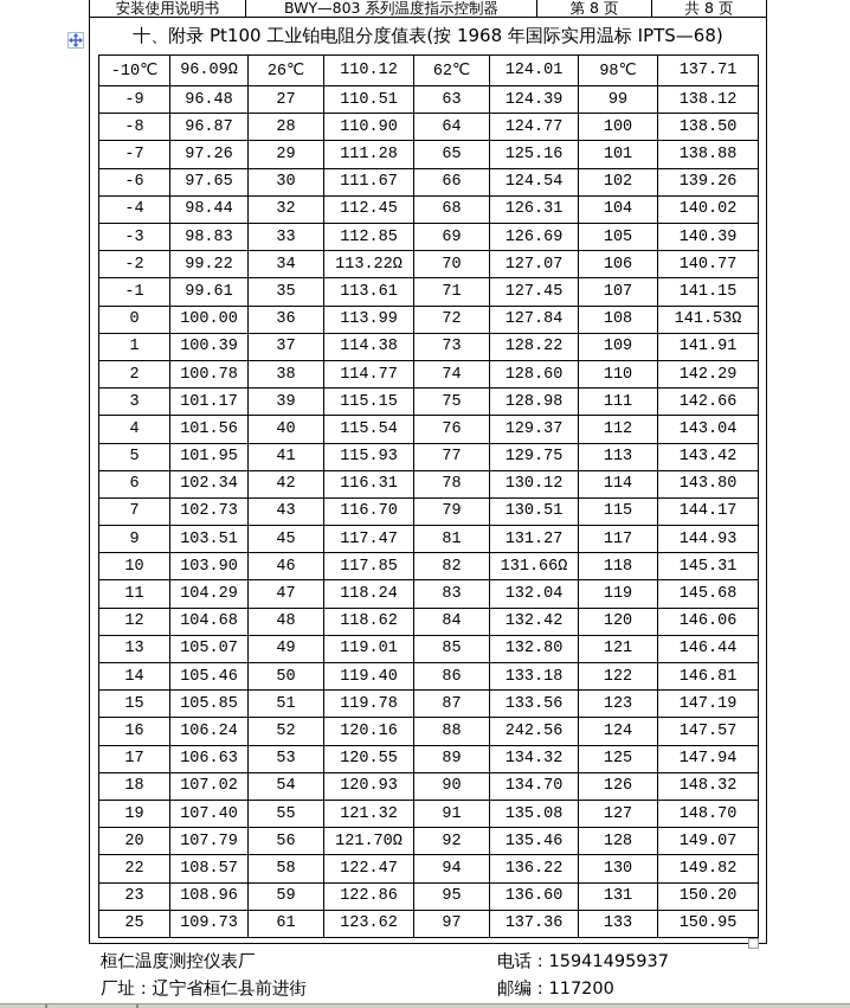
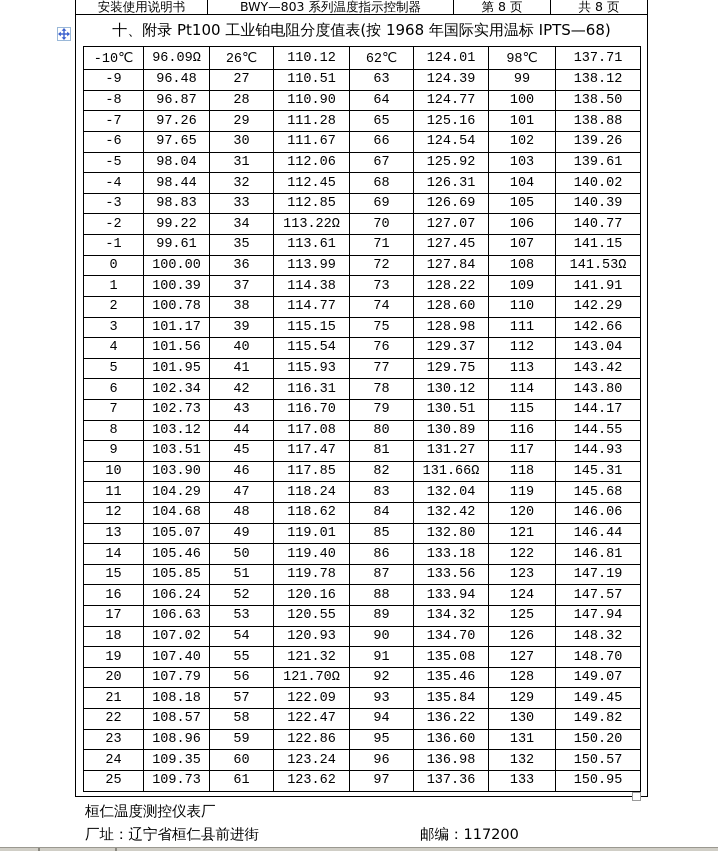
  安装使用说明书
  BWY—803 系列温度指示控制器
  第 8 页
  共 8 页
  十、附录 Pt100 工业铂电阻分度值表(按 1968 年国际实用温标 IPTS—68)
  -10℃	96.09Ω	26℃	110.12	62℃	124.01	98℃	137.71
  -9	96.48	27	110.51	63	124.39	99	138.12
  -8	96.87	28	110.90	64	124.77	100	138.50
  -7	97.26	29	111.28	65	125.16	101	138.88
  -6	97.65	30	111.67	66	124.54	102	139.26
+ -5	98.04	31	112.06	67	125.92	103	139.61
  -4	98.44	32	112.45	68	126.31	104	140.02
  -3	98.83	33	112.85	69	126.69	105	140.39
  -2	99.22	34	113.22Ω	70	127.07	106	140.77
  -1	99.61	35	113.61	71	127.45	107	141.15
  0	100.00	36	113.99	72	127.84	108	141.53Ω
  1	100.39	37	114.38	73	128.22	109	141.91
  2	100.78	38	114.77	74	128.60	110	142.29
  3	101.17	39	115.15	75	128.98	111	142.66
  4	101.56	40	115.54	76	129.37	112	143.04
  5	101.95	41	115.93	77	129.75	113	143.42
  6	102.34	42	116.31	78	130.12	114	143.80
  7	102.73	43	116.70	79	130.51	115	144.17
+ 8	103.12	44	117.08	80	130.89	116	144.55
  9	103.51	45	117.47	81	131.27	117	144.93
  10	103.90	46	117.85	82	131.66Ω	118	145.31
  11	104.29	47	118.24	83	132.04	119	145.68
  12	104.68	48	118.62	84	132.42	120	146.06
  13	105.07	49	119.01	85	132.80	121	146.44
  14	105.46	50	119.40	86	133.18	122	146.81
  15	105.85	51	119.78	87	133.56	123	147.19
- 16	106.24	52	120.16	88	242.56	124	147.57
+ 16	106.24	52	120.16	88	133.94	124	147.57
  17	106.63	53	120.55	89	134.32	125	147.94
  18	107.02	54	120.93	90	134.70	126	148.32
  19	107.40	55	121.32	91	135.08	127	148.70
  20	107.79	56	121.70Ω	92	135.46	128	149.07
+ 21	108.18	57	122.09	93	135.84	129	149.45
  22	108.57	58	122.47	94	136.22	130	149.82
  23	108.96	59	122.86	95	136.60	131	150.20
+ 24	109.35	60	123.24	96	136.98	132	150.57
  25	109.73	61	123.62	97	137.36	133	150.95
  桓仁温度测控仪表厂
- 电话：15941495937
  厂址：辽宁省桓仁县前进街
  邮编：117200
